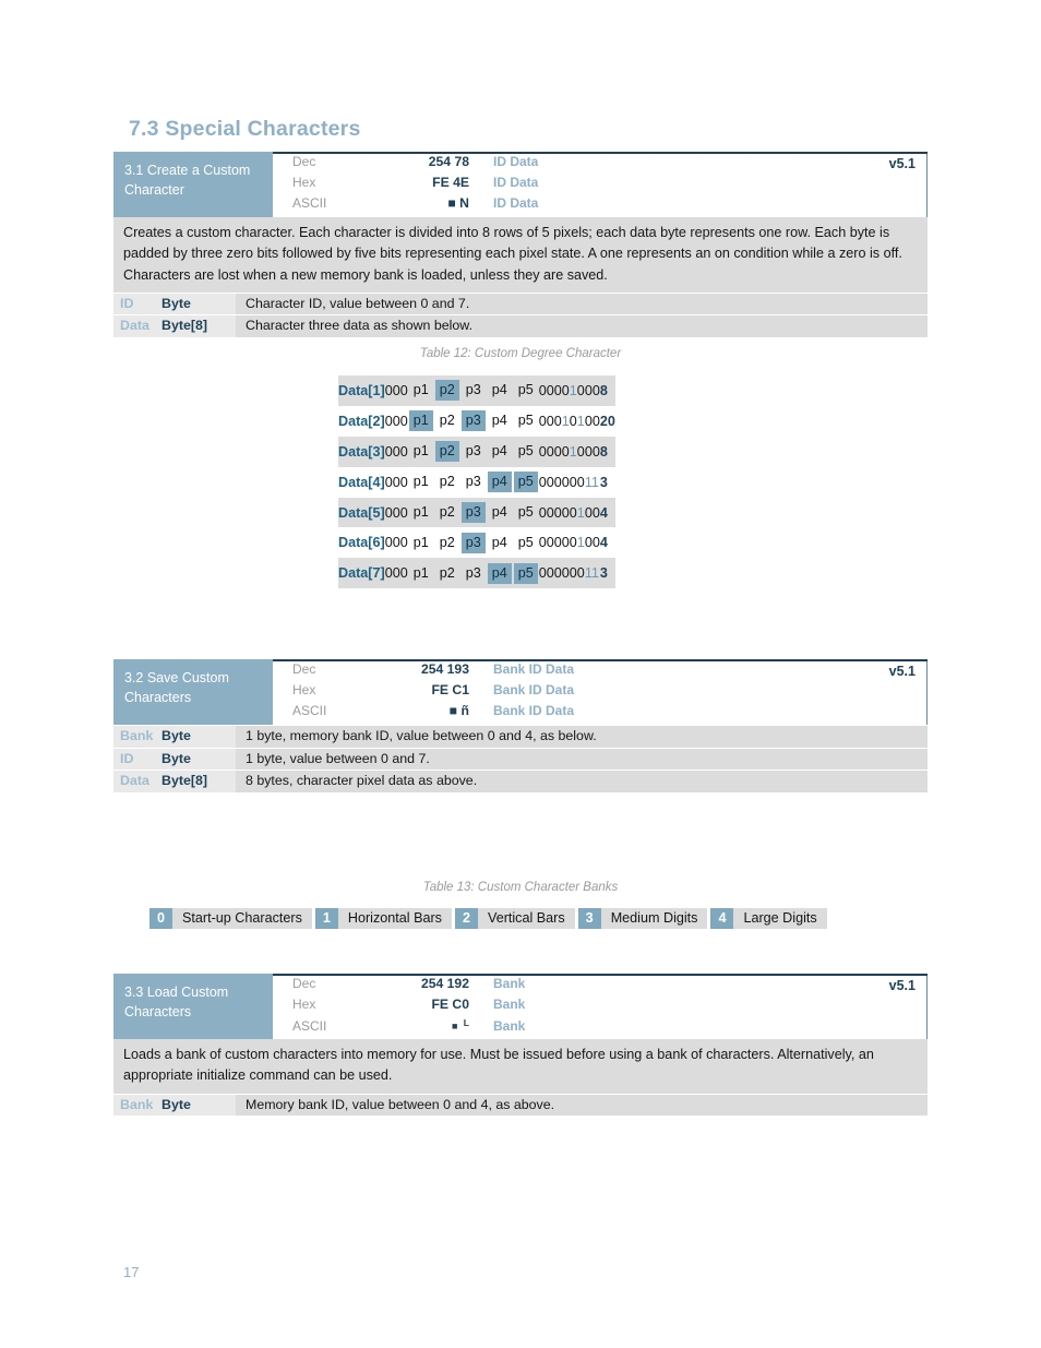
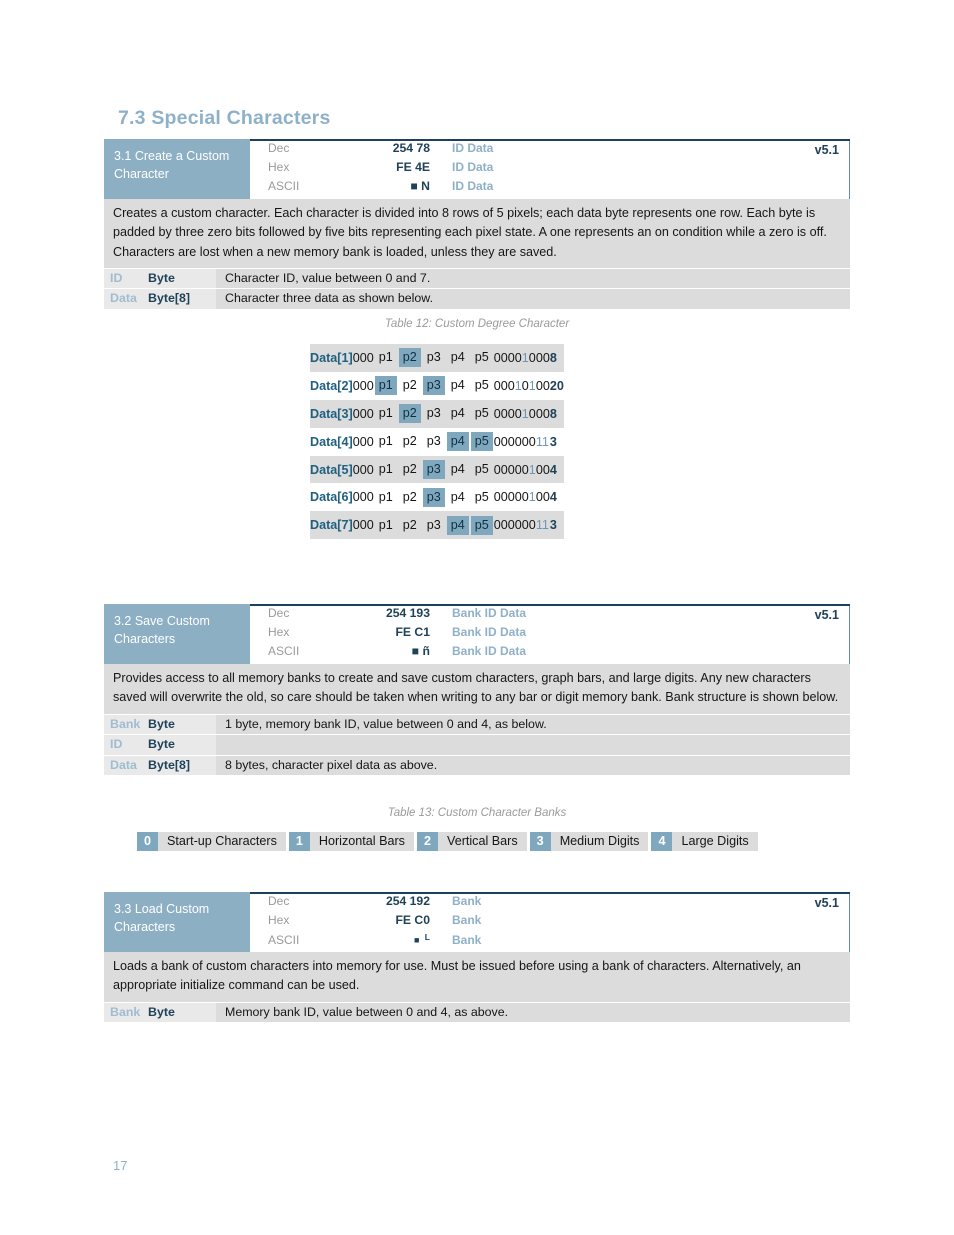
  7.3 Special Characters
  3.1 Create a Custom
  Character
  v5.1
  Dec
  254 78
  ID Data
  Hex
  FE 4E
  ID Data
  ASCII
  ■ N
  ID Data
  Creates a custom character. Each character is divided into 8 rows of 5 pixels; each data byte represents one row. Each byte is padded by three zero bits followed by five bits representing each pixel state. A one represents an on condition while a zero is off. Characters are lost when a new memory bank is loaded, unless they are saved.
  ID
  Byte
  Character ID, value between 0 and 7.
  Data
  Byte[8]
  Character three data as shown below.
  Table 12: Custom Degree Character
  Data[1]	000	p1	p2	p3	p4	p5	00001000	8
  Data[2]	000	p1	p2	p3	p4	p5	00010100	20
  Data[3]	000	p1	p2	p3	p4	p5	00001000	8
  Data[4]	000	p1	p2	p3	p4	p5	00000011	3
  Data[5]	000	p1	p2	p3	p4	p5	00000100	4
  Data[6]	000	p1	p2	p3	p4	p5	00000100	4
  Data[7]	000	p1	p2	p3	p4	p5	00000011	3
  3.2 Save Custom
  Characters
  v5.1
  Dec
  254 193
  Bank ID Data
  Hex
  FE C1
  Bank ID Data
  ASCII
  ■ ñ
  Bank ID Data
+ Provides access to all memory banks to create and save custom characters, graph bars, and large digits. Any new characters saved will overwrite the old, so care should be taken when writing to any bar or digit memory bank. Bank structure is shown below.
  Bank
  Byte
  1 byte, memory bank ID, value between 0 and 4, as below.
  ID
  Byte
- 1 byte, value between 0 and 7.
  Data
  Byte[8]
  8 bytes, character pixel data as above.
  Table 13: Custom Character Banks
  0
  Start-up Characters
  1
  Horizontal Bars
  2
  Vertical Bars
  3
  Medium Digits
  4
  Large Digits
  3.3 Load Custom
  Characters
  v5.1
  Dec
  254 192
  Bank
  Hex
  FE C0
  Bank
  ASCII
  ■ L
  Bank
  Loads a bank of custom characters into memory for use. Must be issued before using a bank of characters. Alternatively, an appropriate initialize command can be used.
  Bank
  Byte
  Memory bank ID, value between 0 and 4, as above.
  17
